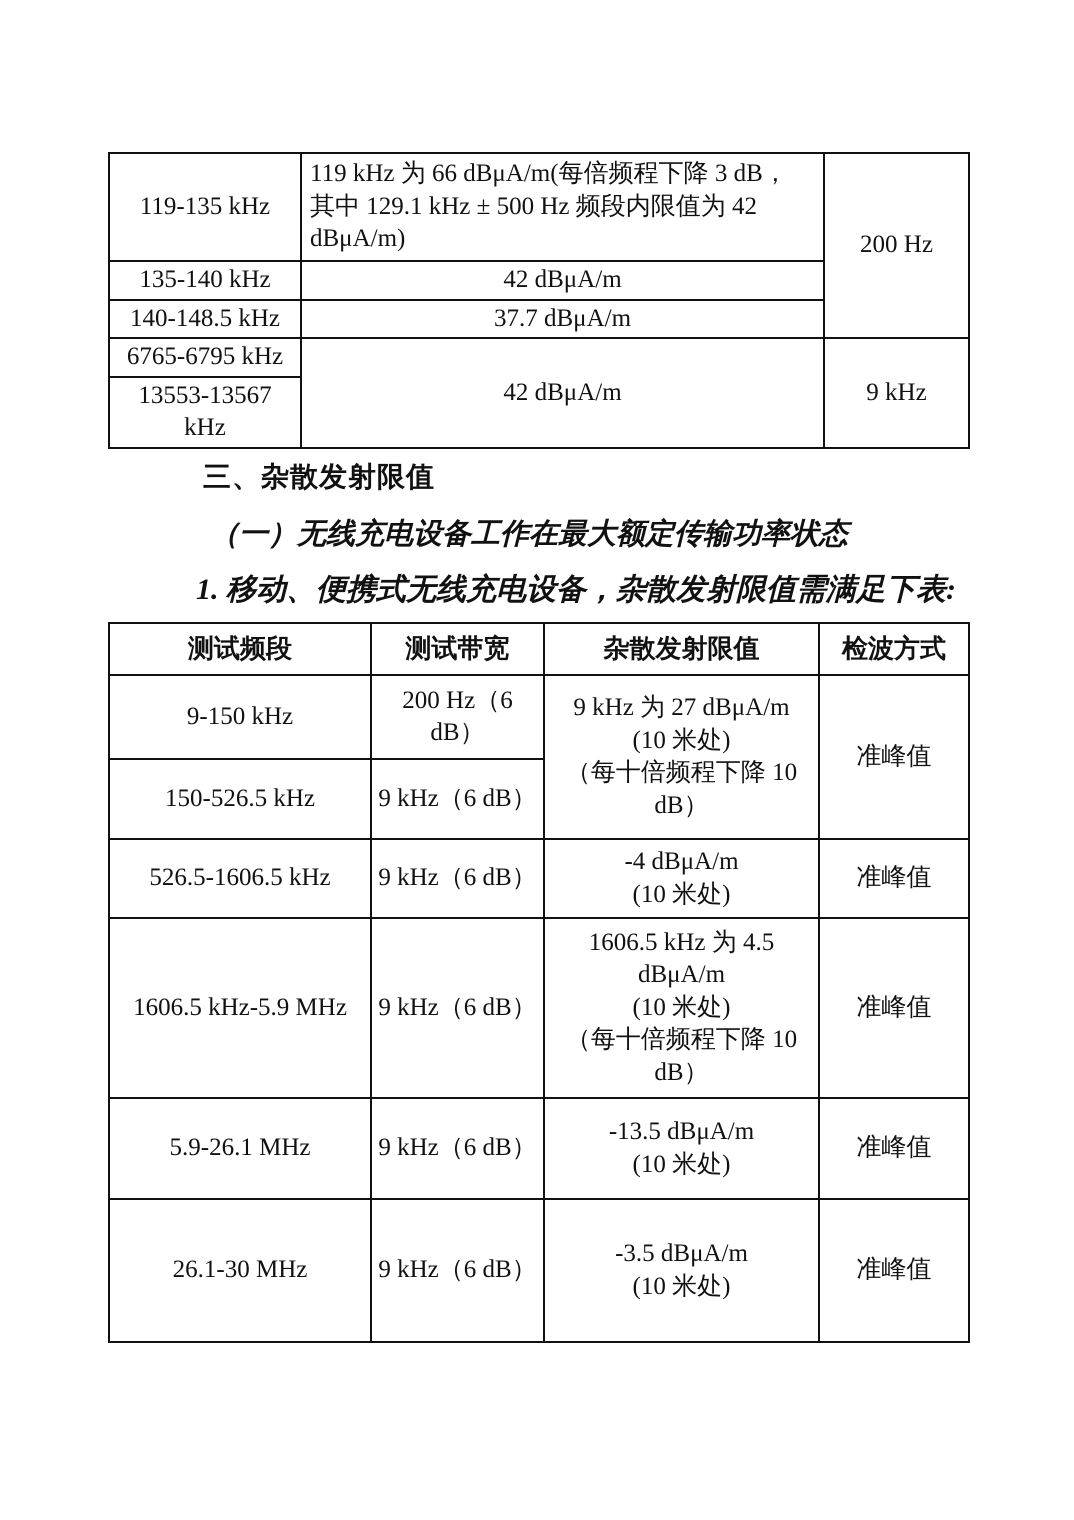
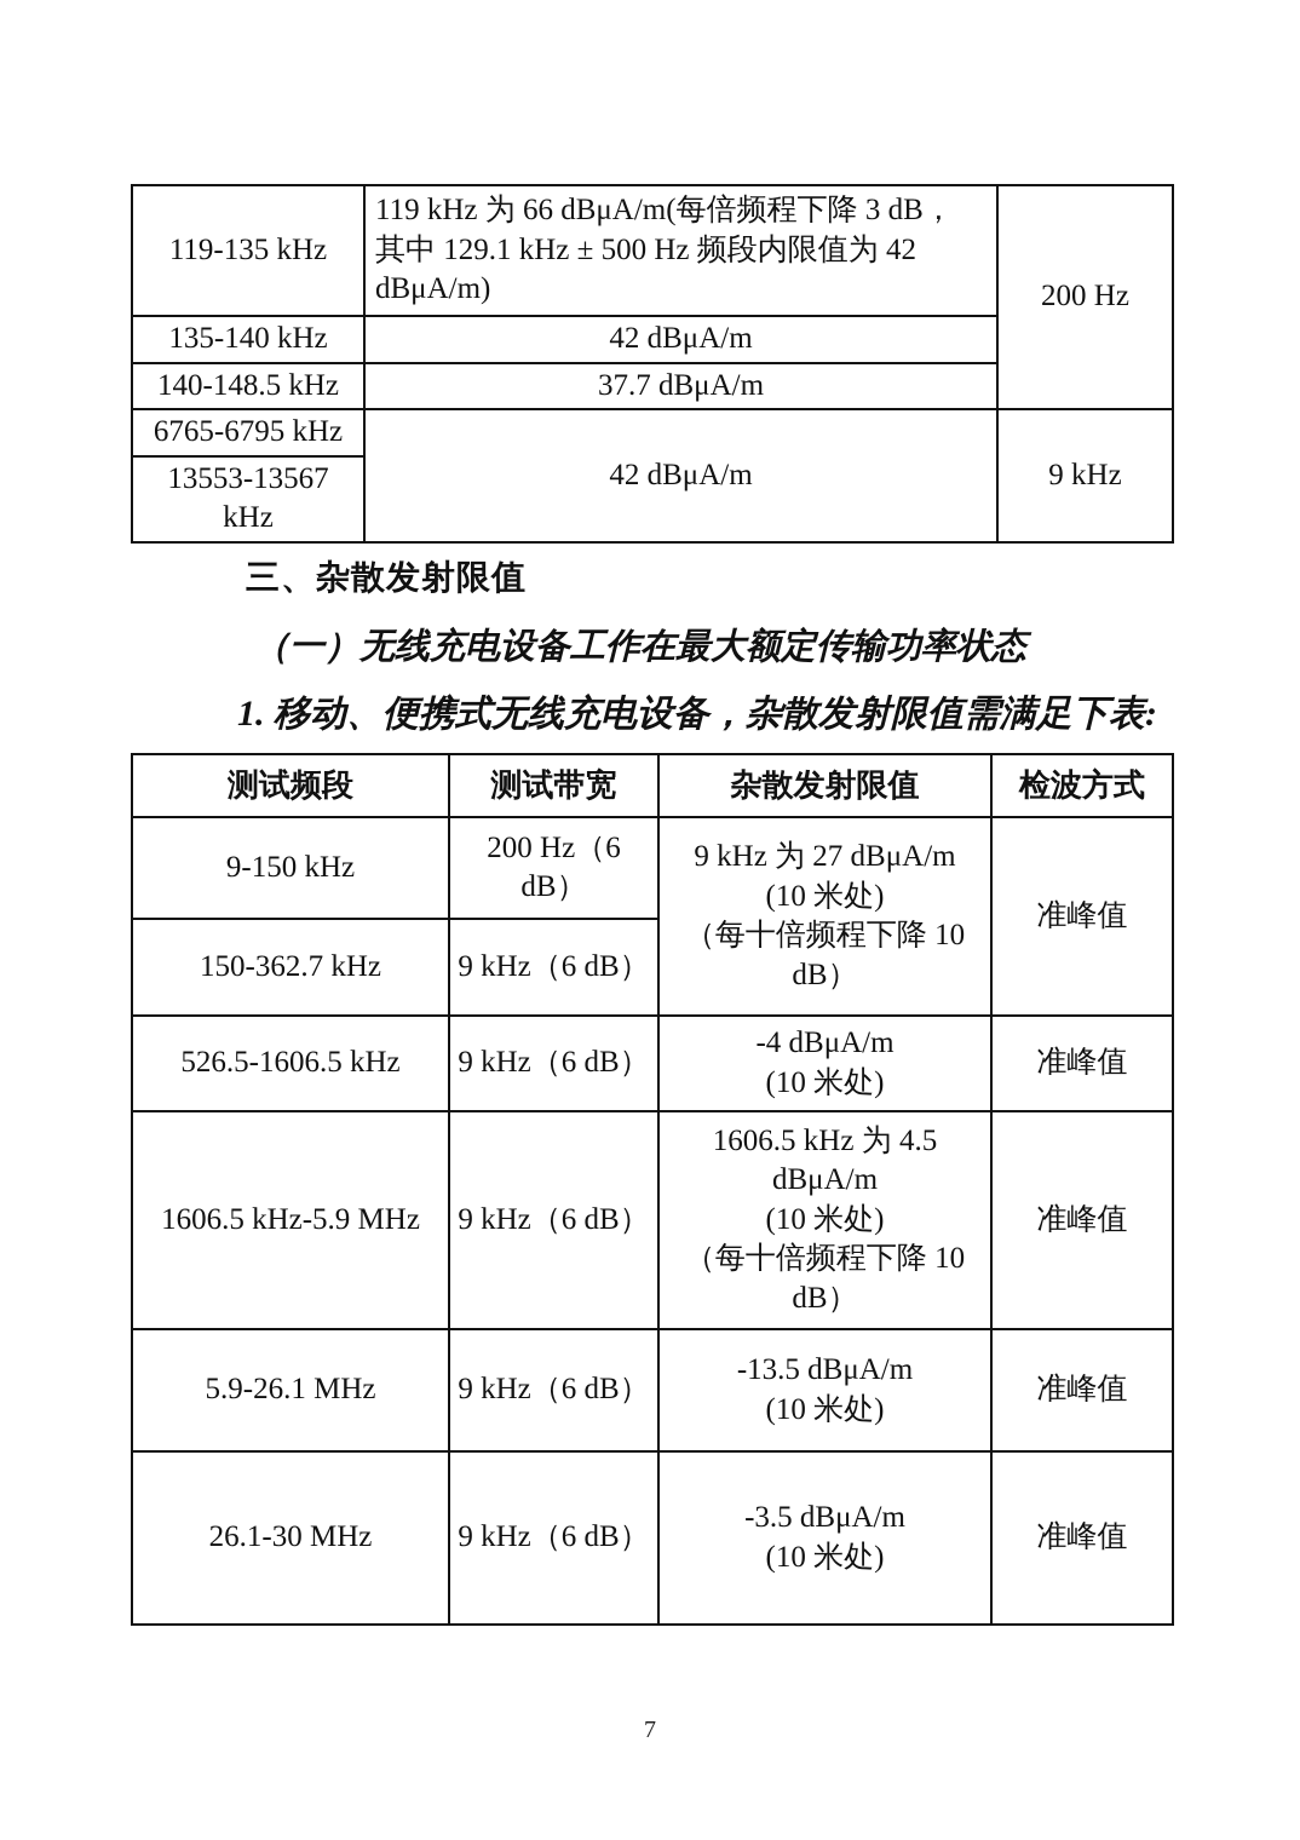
  119-135 kHz	119 kHz 为 66 dBμA/m(每倍频程下降 3 dB， 其中 129.1 kHz ± 500 Hz 频段内限值为 42 dBμA/m)	200 Hz
  135-140 kHz	42 dBμA/m
  140-148.5 kHz	37.7 dBμA/m
  6765-6795 kHz	42 dBμA/m	9 kHz
  13553-13567 kHz
  三、杂散发射限值
  （一）无线充电设备工作在最大额定传输功率状态
  1. 移动、便携式无线充电设备，杂散发射限值需满足下表:
  测试频段	测试带宽	杂散发射限值	检波方式
  9-150 kHz	200 Hz（6 dB）	9 kHz 为 27 dBμA/m (10 米处) （每十倍频程下降 10 dB）	准峰值
- 150-526.5 kHz	9 kHz（6 dB）
+ 150-362.7 kHz	9 kHz（6 dB）
  526.5-1606.5 kHz	9 kHz（6 dB）	-4 dBμA/m (10 米处)	准峰值
  1606.5 kHz-5.9 MHz	9 kHz（6 dB）	1606.5 kHz 为 4.5 dBμA/m (10 米处) （每十倍频程下降 10 dB）	准峰值
  5.9-26.1 MHz	9 kHz（6 dB）	-13.5 dBμA/m (10 米处)	准峰值
  26.1-30 MHz	9 kHz（6 dB）	-3.5 dBμA/m (10 米处)	准峰值
+ 7
